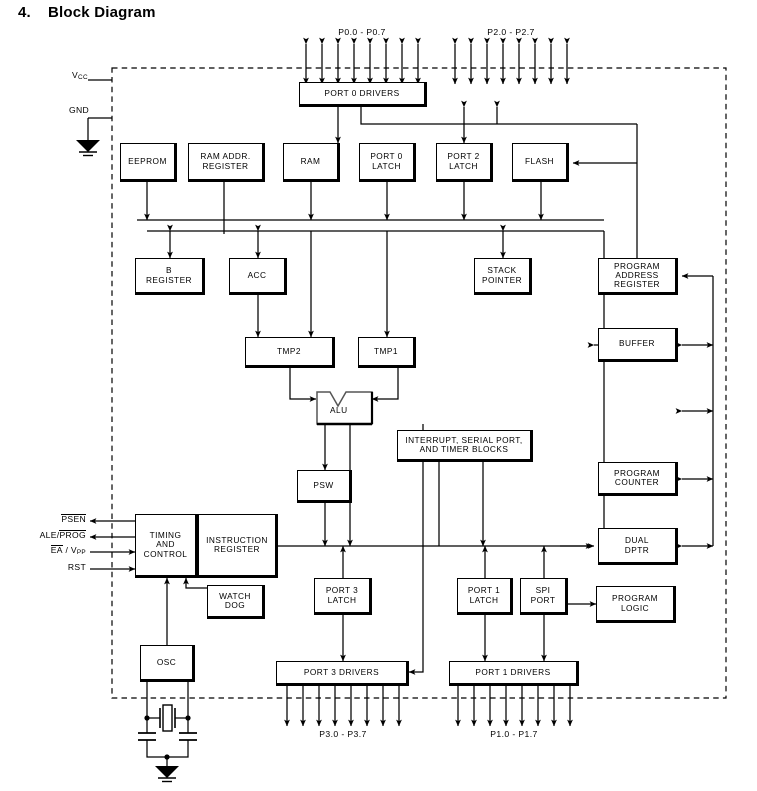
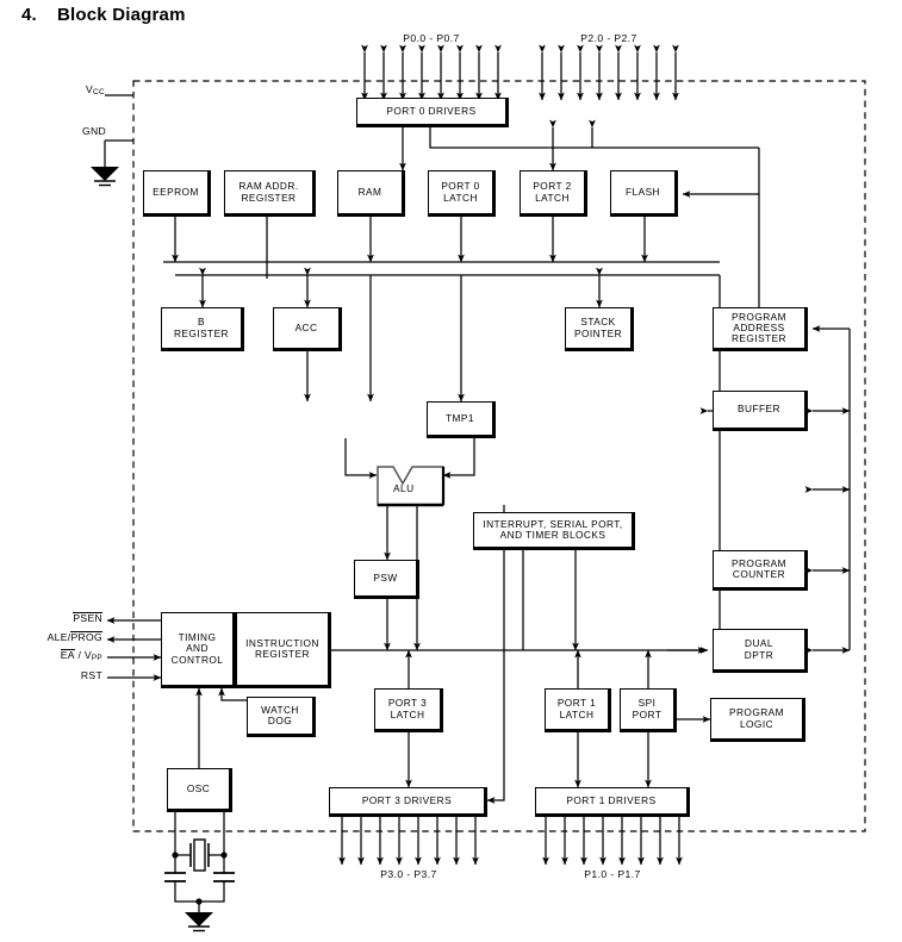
  4. Block Diagram
  P0.0 - P0.7
  P2.0 - P2.7
  P3.0 - P3.7
  P1.0 - P1.7
  GND
  PSEN
  ALE/PROG
  RST
  ALU
  PORT 0 DRIVERS
  EEPROM
  RAM ADDR.
  REGISTER
  RAM
  PORT 0
  LATCH
  PORT 2
  LATCH
  FLASH
  B
  REGISTER
  ACC
  STACK
  POINTER
  PROGRAM
  ADDRESS
  REGISTER
- TMP2
  TMP1
  BUFFER
  INTERRUPT, SERIAL PORT,
  AND TIMER BLOCKS
  PROGRAM
  COUNTER
  PSW
  TIMING
  AND
  CONTROL
  INSTRUCTION
  REGISTER
  DUAL
  DPTR
  WATCH
  DOG
  PORT 3
  LATCH
  PORT 1
  LATCH
  SPI
  PORT
  PROGRAM
  LOGIC
  OSC
  PORT 3 DRIVERS
  PORT 1 DRIVERS
